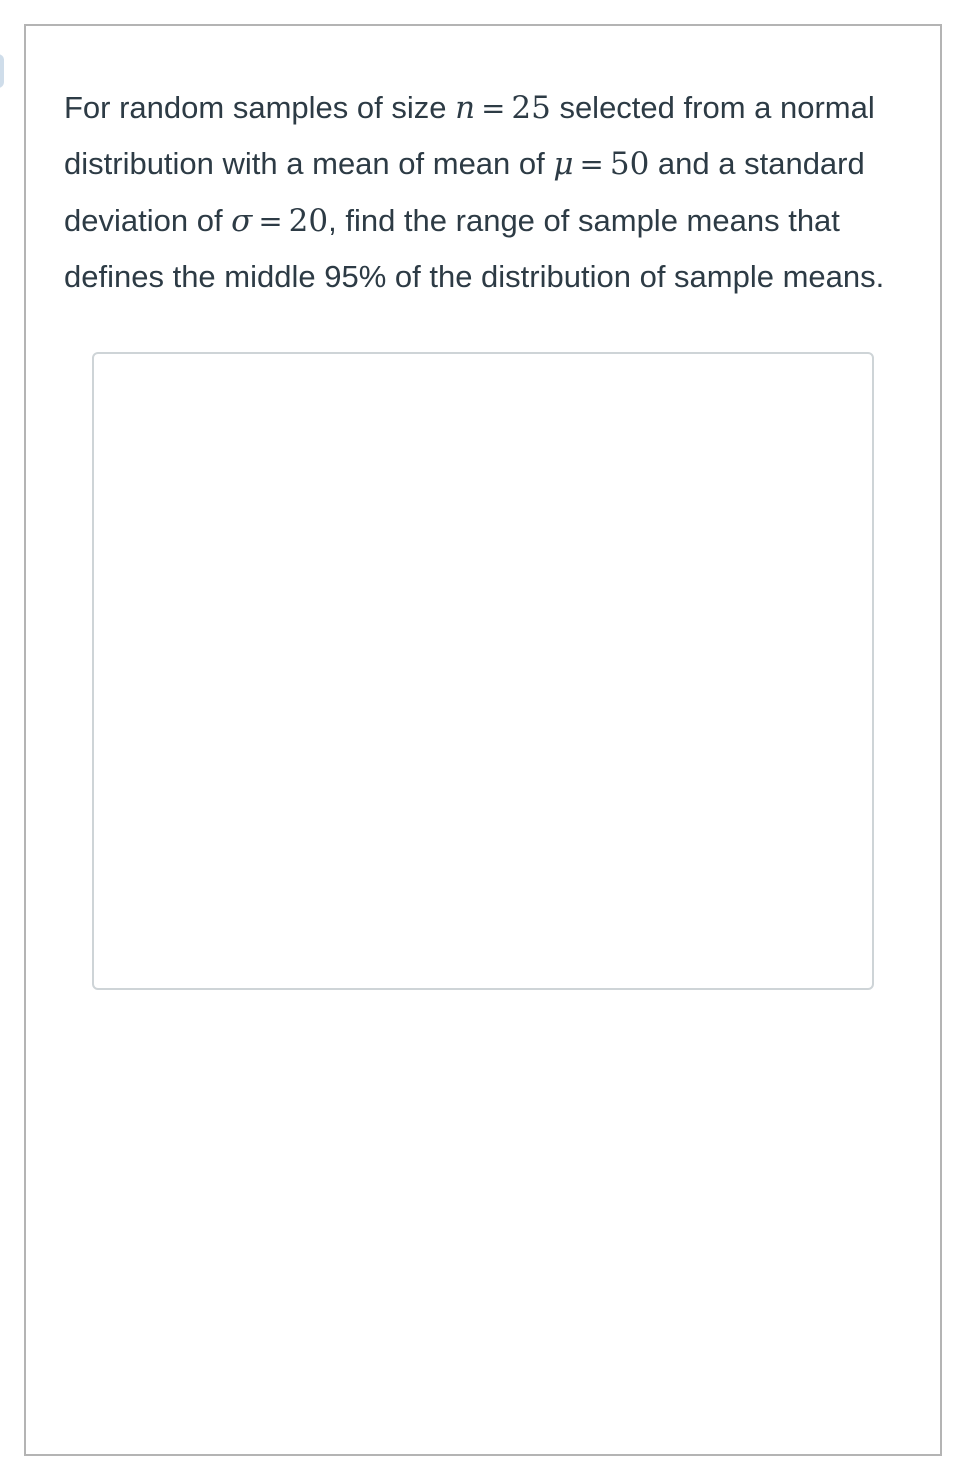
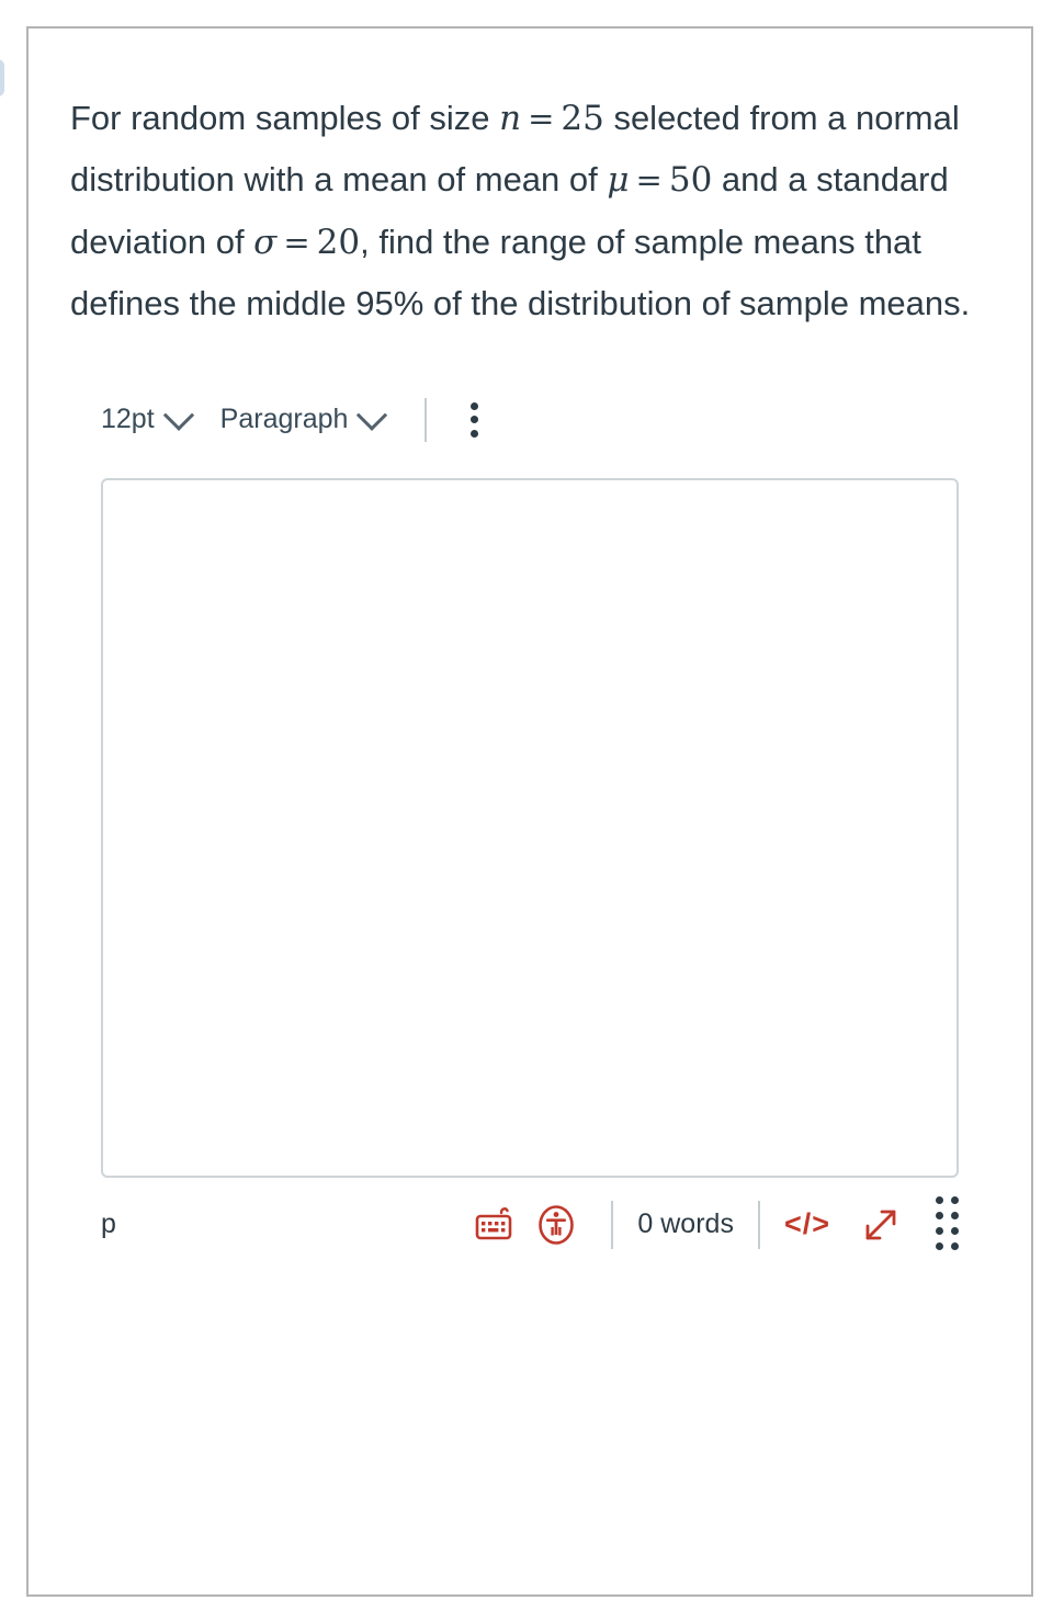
  For random samples of size n = 25 selected from a normal distribution with a mean of mean of μ = 50 and a standard deviation of σ = 20, find the range of sample means that defines the middle 95% of the distribution of sample means.
+ 12pt
+ Paragraph
+ p
+ 0 words
+ </>
